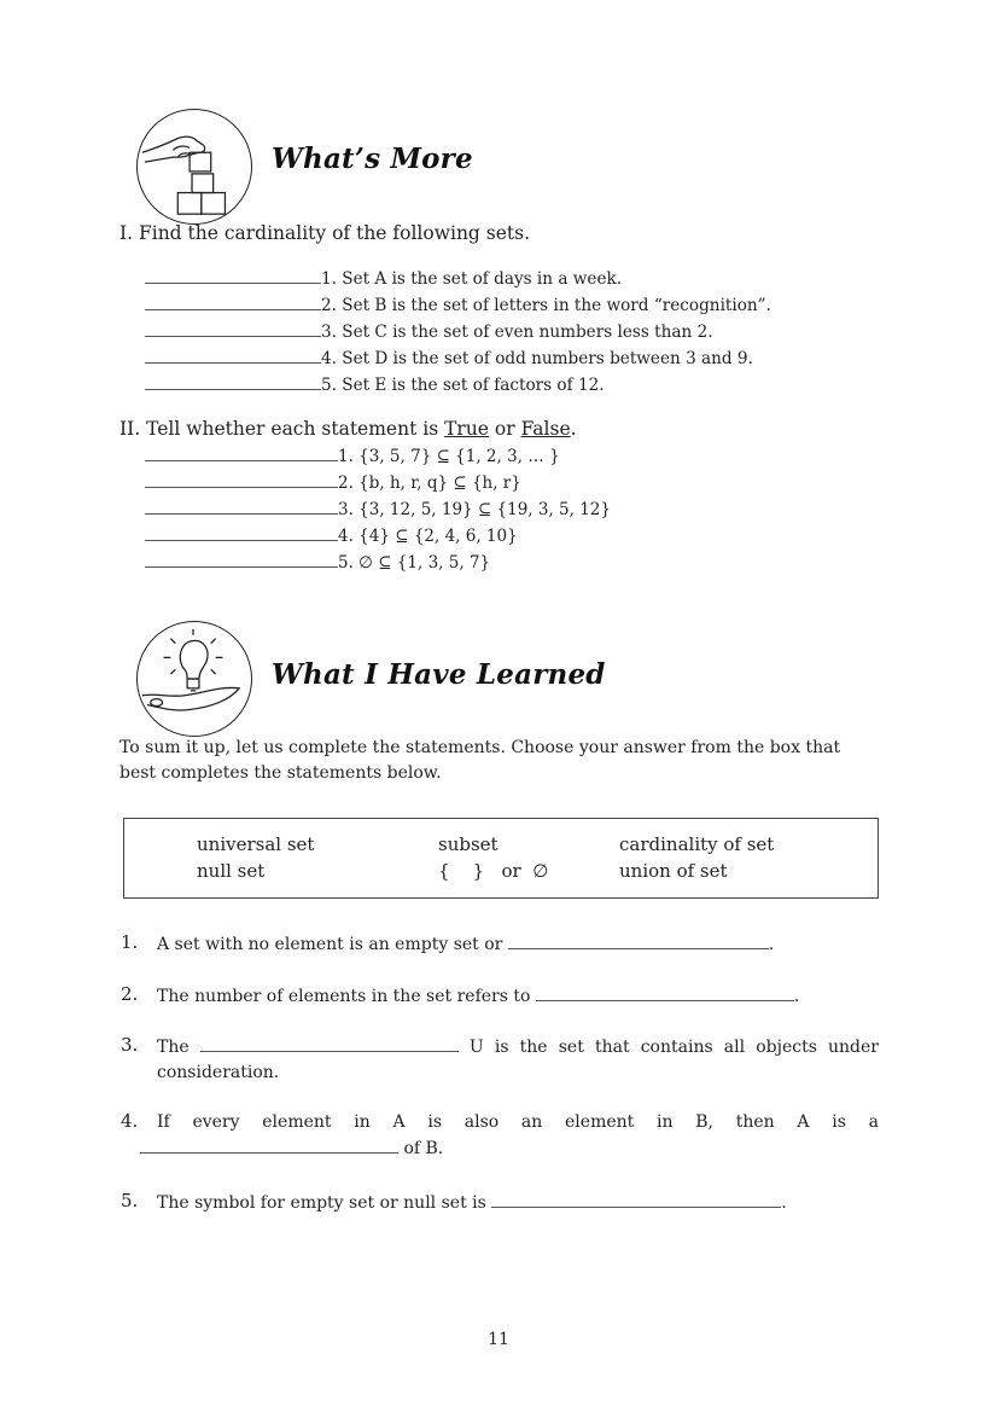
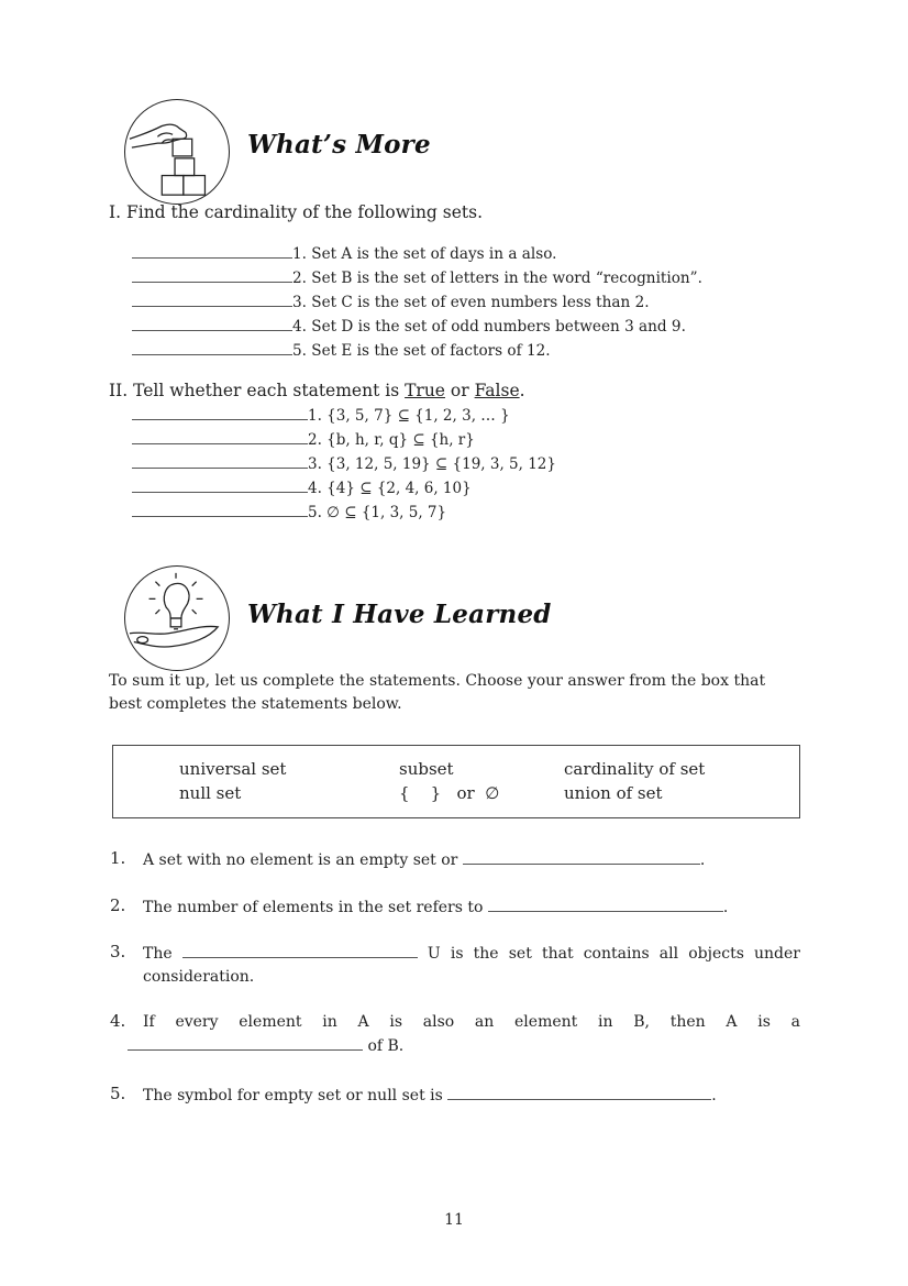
  What’s More
  I. Find the cardinality of the following sets.
- 1. Set A is the set of days in a week.
+ 1. Set A is the set of days in a also.
  2. Set B is the set of letters in the word “recognition”.
  3. Set C is the set of even numbers less than 2.
  4. Set D is the set of odd numbers between 3 and 9.
  5. Set E is the set of factors of 12.
  II. Tell whether each statement is True or False.
  1. {3, 5, 7} ⊆ {1, 2, 3, … }
  2. {b, h, r, q} ⊆ {h, r}
  3. {3, 12, 5, 19} ⊆ {19, 3, 5, 12}
  4. {4} ⊆ {2, 4, 6, 10}
  5. ∅ ⊆ {1, 3, 5, 7}
  What I Have Learned
  To sum it up, let us complete the statements. Choose your answer from the box that best completes the statements below.
  universal set
  subset
  cardinality of set
  null set
  { } or ∅
  union of set
  1.
  A set with no element is an empty set or .
  2.
  The number of elements in the set refers to .
  3.
  The U is the set that contains all objects under consideration.
  4.
  If every element in A is also an element in B, then A is a of B.
  5.
  The symbol for empty set or null set is .
  11
